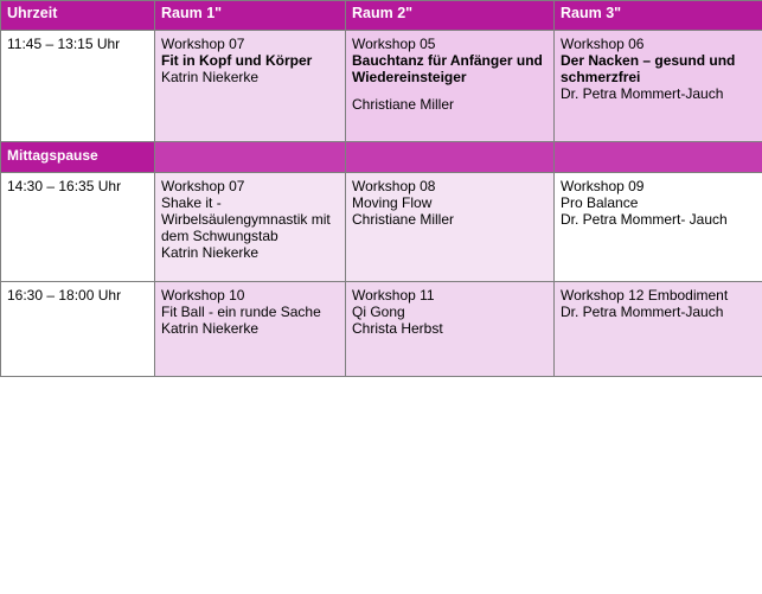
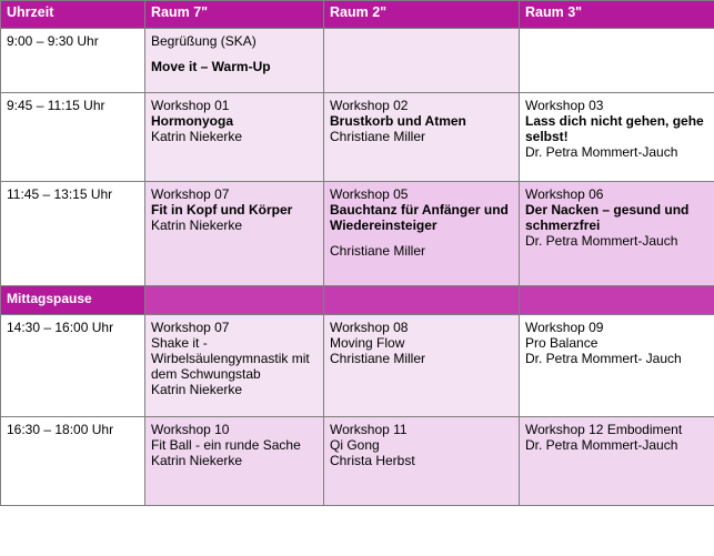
- Uhrzeit	Raum 1"	Raum 2"	Raum 3"
+ Uhrzeit	Raum 7"	Raum 2"	Raum 3"
+ 9:00 – 9:30 Uhr	Begrüßung (SKA) Move it – Warm-Up
+ 9:45 – 11:15 Uhr	Workshop 01 Hormonyoga Katrin Niekerke	Workshop 02 Brustkorb und Atmen Christiane Miller	Workshop 03 Lass dich nicht gehen, gehe selbst! Dr. Petra Mommert-Jauch
  11:45 – 13:15 Uhr	Workshop 07 Fit in Kopf und Körper Katrin Niekerke	Workshop 05 Bauchtanz für Anfänger und Wiedereinsteiger Christiane Miller	Workshop 06 Der Nacken – gesund und schmerzfrei Dr. Petra Mommert-Jauch
  Mittagspause
- 14:30 – 16:35 Uhr	Workshop 07 Shake it - Wirbelsäulengymnastik mit dem Schwungstab Katrin Niekerke	Workshop 08 Moving Flow Christiane Miller	Workshop 09 Pro Balance Dr. Petra Mommert- Jauch
+ 14:30 – 16:00 Uhr	Workshop 07 Shake it - Wirbelsäulengymnastik mit dem Schwungstab Katrin Niekerke	Workshop 08 Moving Flow Christiane Miller	Workshop 09 Pro Balance Dr. Petra Mommert- Jauch
  16:30 – 18:00 Uhr	Workshop 10 Fit Ball - ein runde Sache Katrin Niekerke	Workshop 11 Qi Gong Christa Herbst	Workshop 12 Embodiment Dr. Petra Mommert-Jauch
